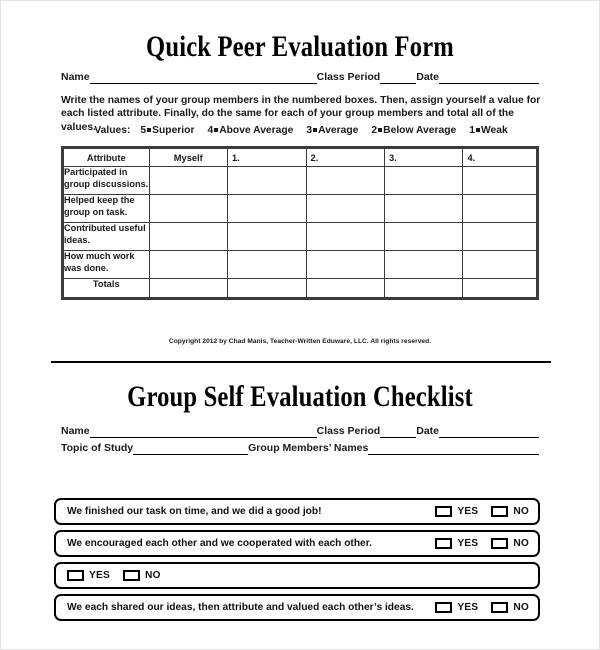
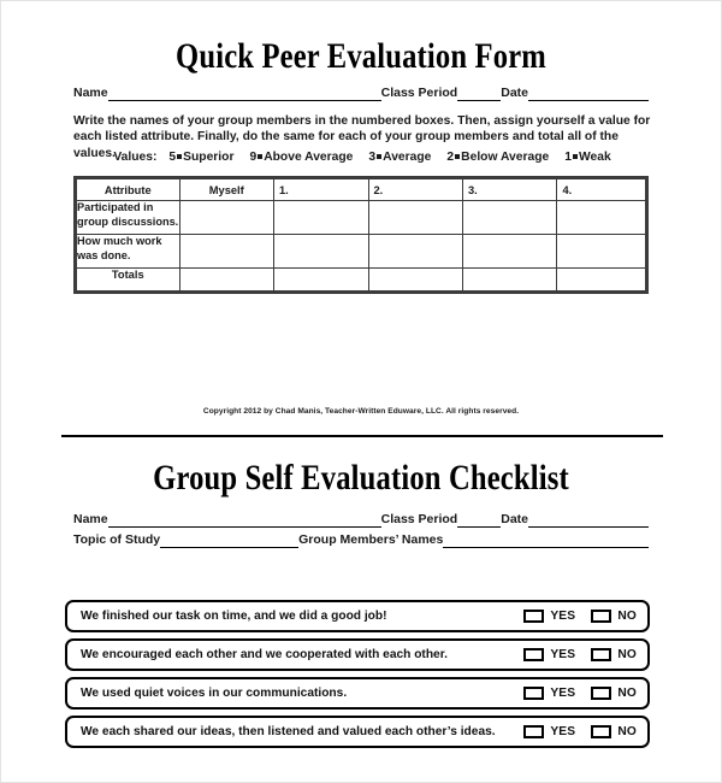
  Quick Peer Evaluation Form
  Name
  Class Period
  Date
  Write the names of your group members in the numbered boxes. Then, assign yourself a value for each listed attribute. Finally, do the same for each of your group members and total all of the values.
- Values: 5 Superior 4 Above Average 3 Average 2 Below Average 1 Weak
+ Values: 5 Superior 9 Above Average 3 Average 2 Below Average 1 Weak
  Attribute	Myself	1.	2.	3.	4.
  Participated in group discussions.
- Helped keep the group on task.
- Contributed useful ideas.
  How much work was done.
  Totals
  Group Self Evaluation Checklist
  Name
  Class Period
  Date
  Topic of Study
  Group Members’ Names
  We finished our task on time, and we did a good job!
  YES
  NO
  We encouraged each other and we cooperated with each other.
  YES
  NO
+ We used quiet voices in our communications.
  YES
  NO
- We each shared our ideas, then attribute and valued each other’s ideas.
+ We each shared our ideas, then listened and valued each other’s ideas.
  YES
  NO
